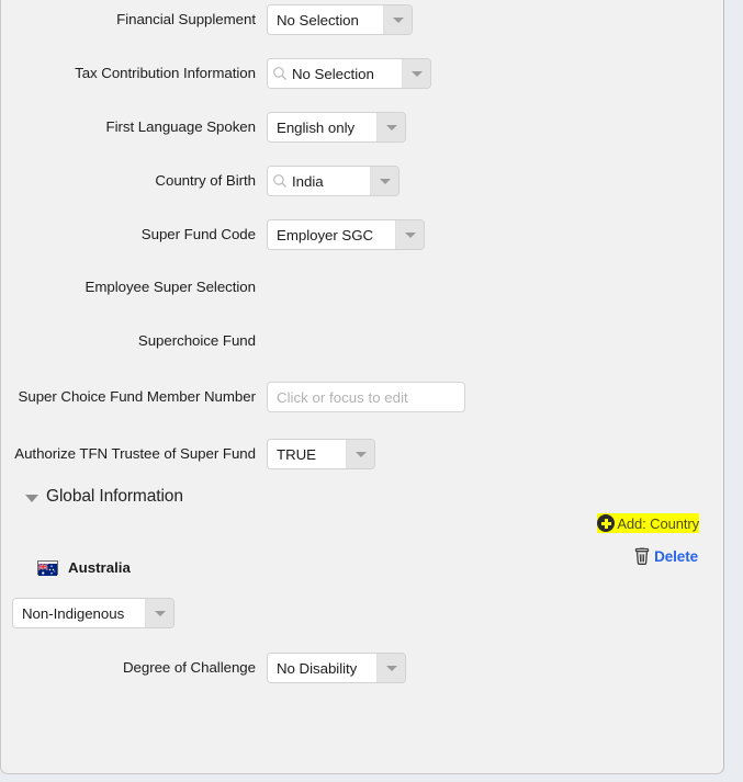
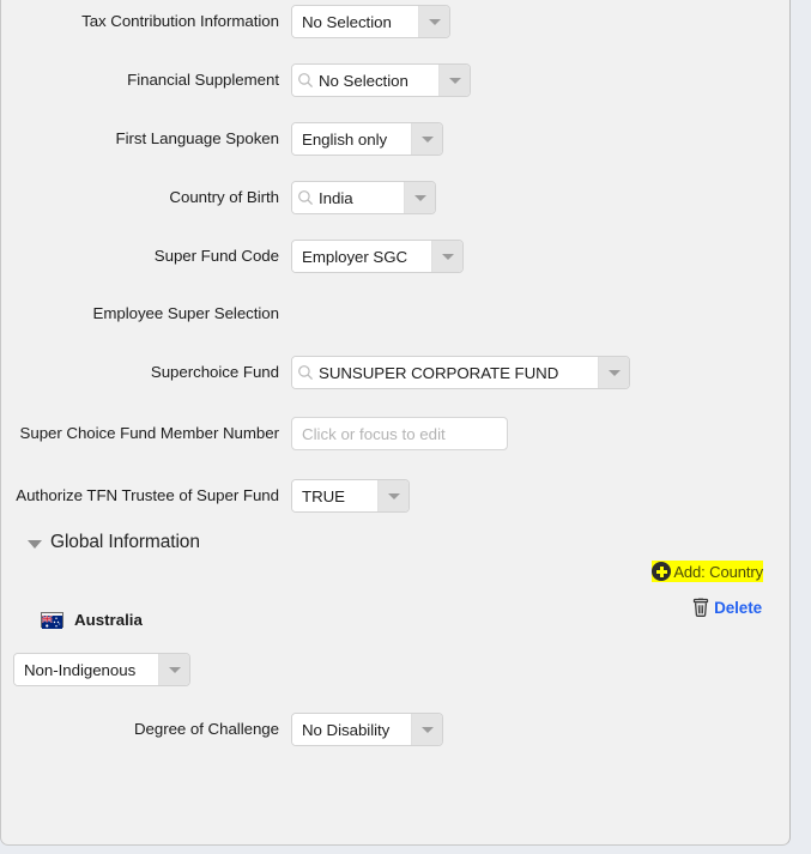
- Financial Supplement
+ Tax Contribution Information
  No Selection
- Tax Contribution Information
+ Financial Supplement
  No Selection
  First Language Spoken
  English only
  Country of Birth
  India
  Super Fund Code
  Employer SGC
  Employee Super Selection
  Superchoice Fund
+ SUNSUPER CORPORATE FUND
  Super Choice Fund Member Number
  Click or focus to edit
  Authorize TFN Trustee of Super Fund
  TRUE
  Global Information
  Add: Country
  Delete
  Australia
  Non-Indigenous
  Degree of Challenge
  No Disability
